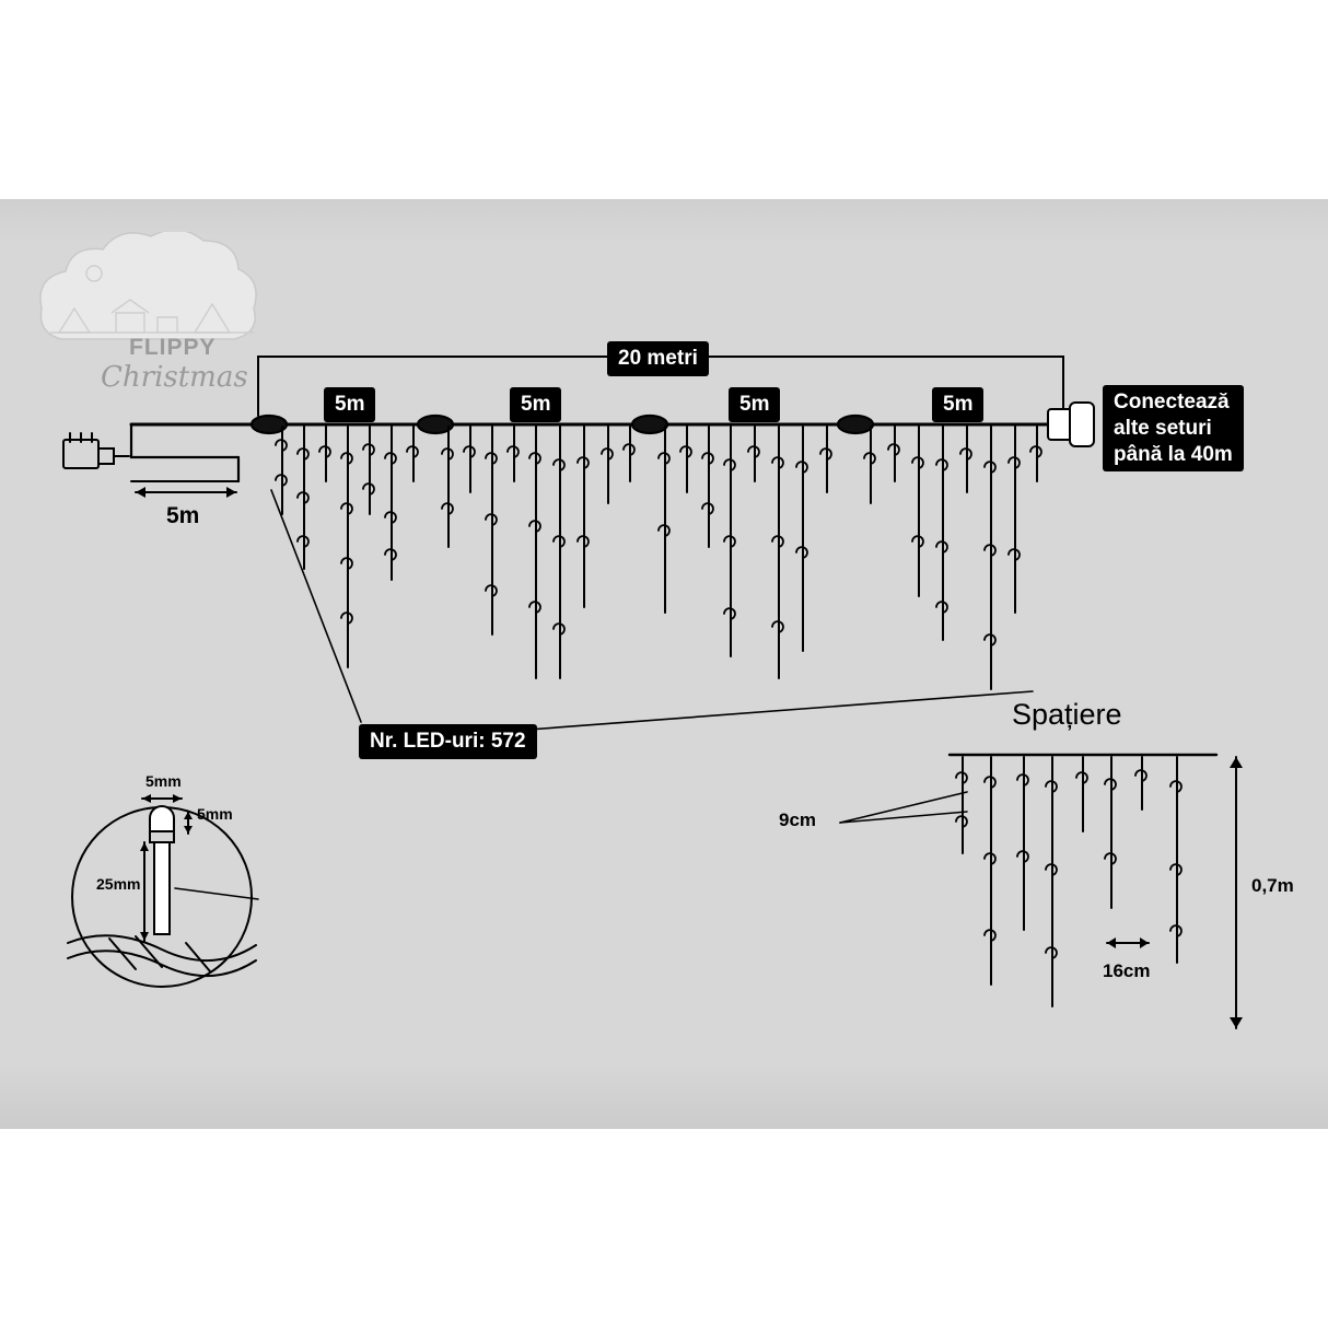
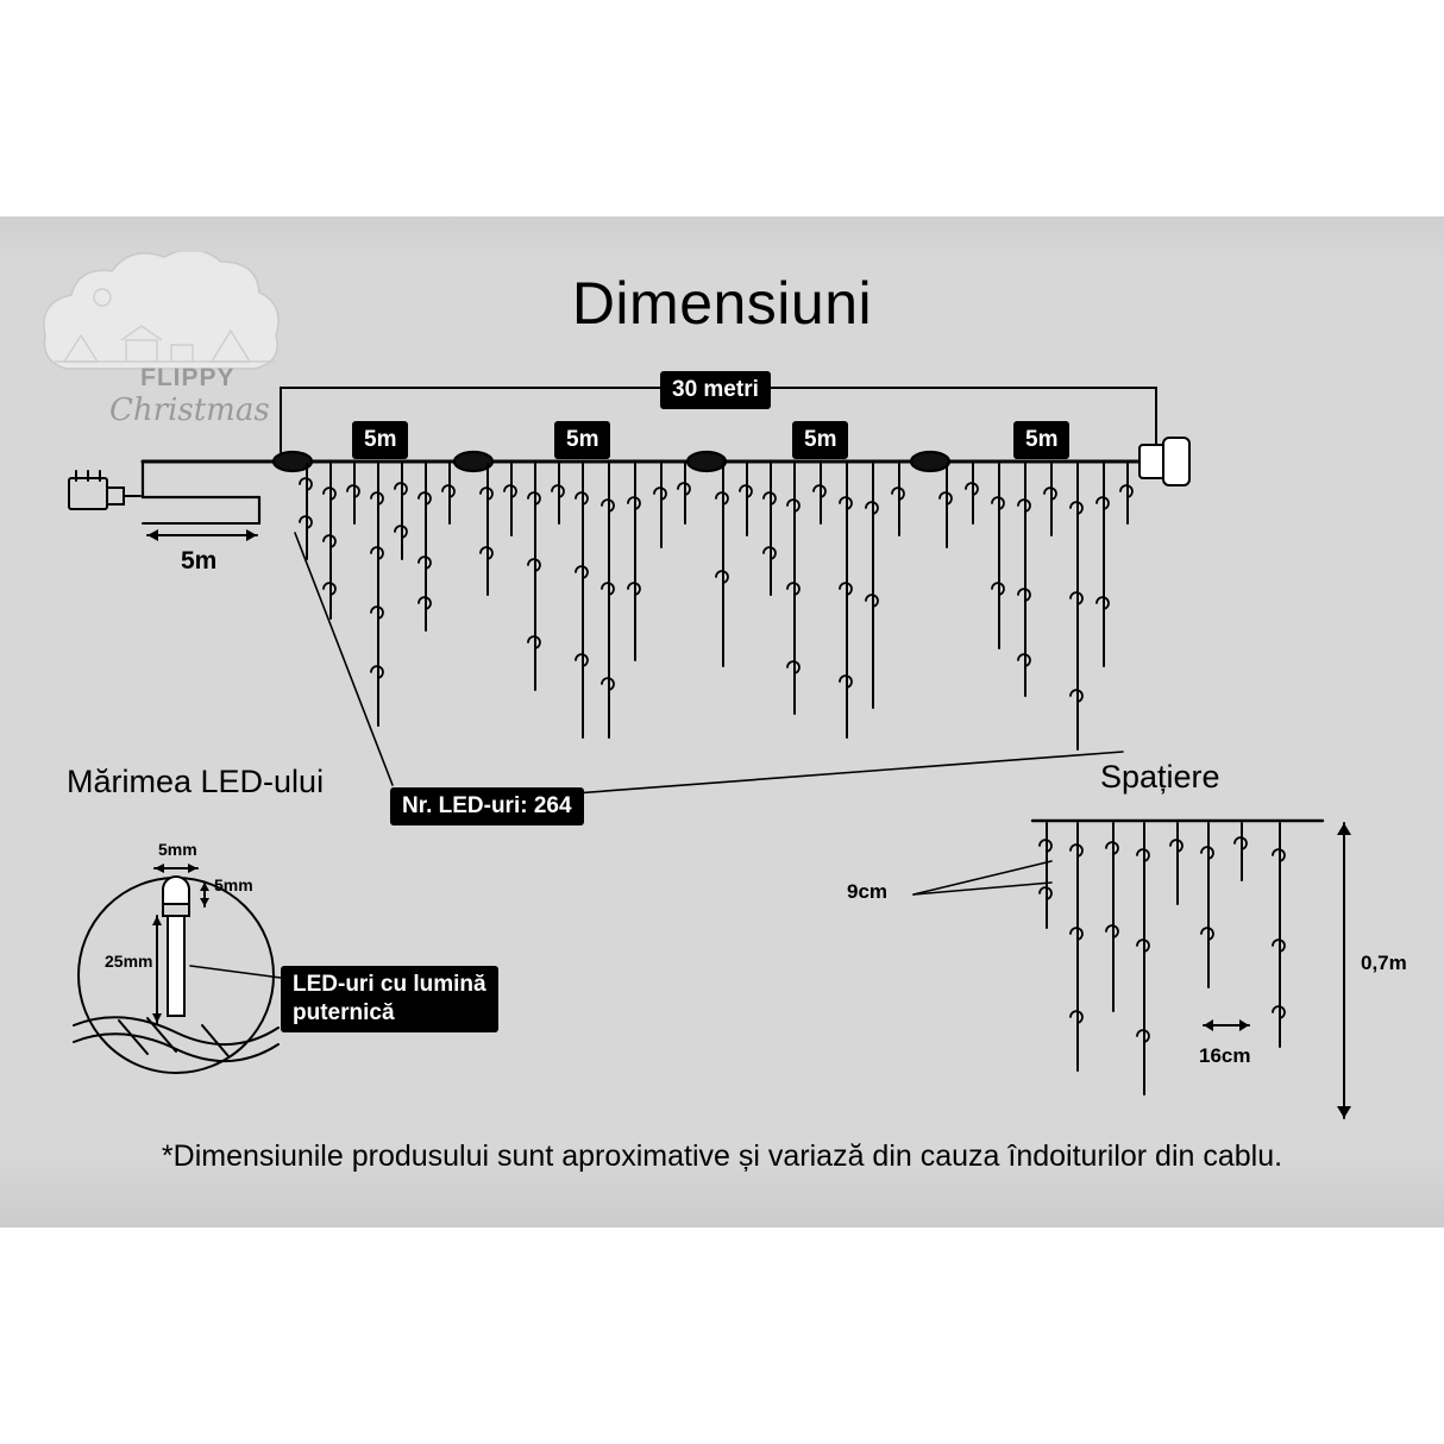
  FLIPPY
  Christmas
+ Dimensiuni
- 20 metri
+ 30 metri
  5m
  5m
  5m
  5m
- Conectează
- alte seturi
- până la 40m
  5m
- Nr. LED-uri: 572
+ Nr. LED-uri: 264
+ Mărimea LED-ului
  5mm
  5mm
  25mm
+ LED-uri cu lumină
+ puternică
  Spațiere
  9cm
  0,7m
  16cm
+ *Dimensiunile produsului sunt aproximative și variază din cauza îndoiturilor din cablu.
